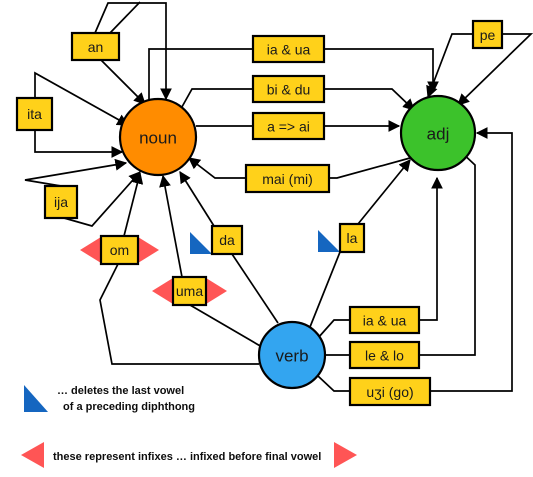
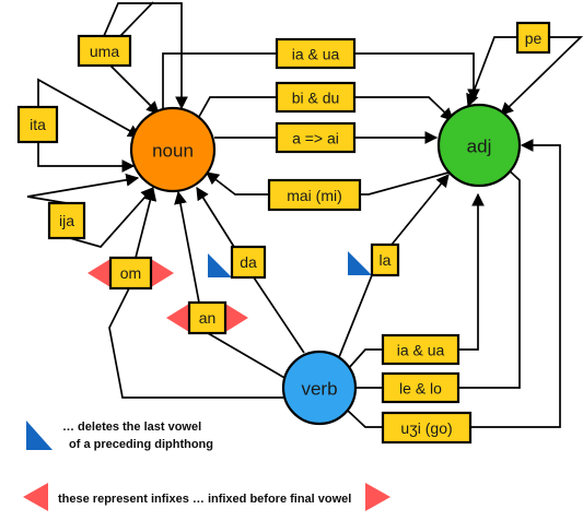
  noun
  adj
  verb
- an
+ uma
  ita
  ija
  om
- uma
+ an
  da
  la
  pe
  ia & ua
  bi & du
  a => ai
  mai (mi)
  ia & ua
  le & lo
  uʒi (go)
  … deletes the last vowel
  of a preceding diphthong
  these represent infixes … infixed before final vowel
